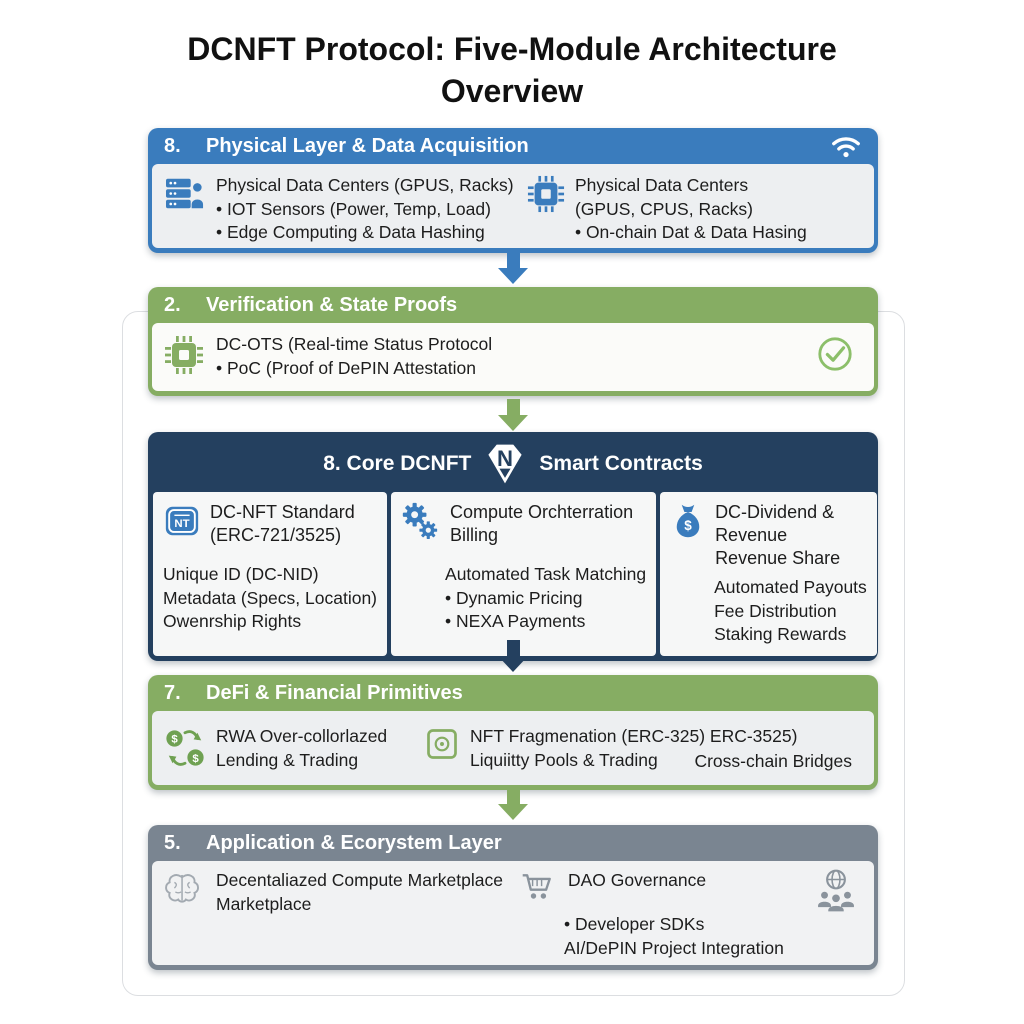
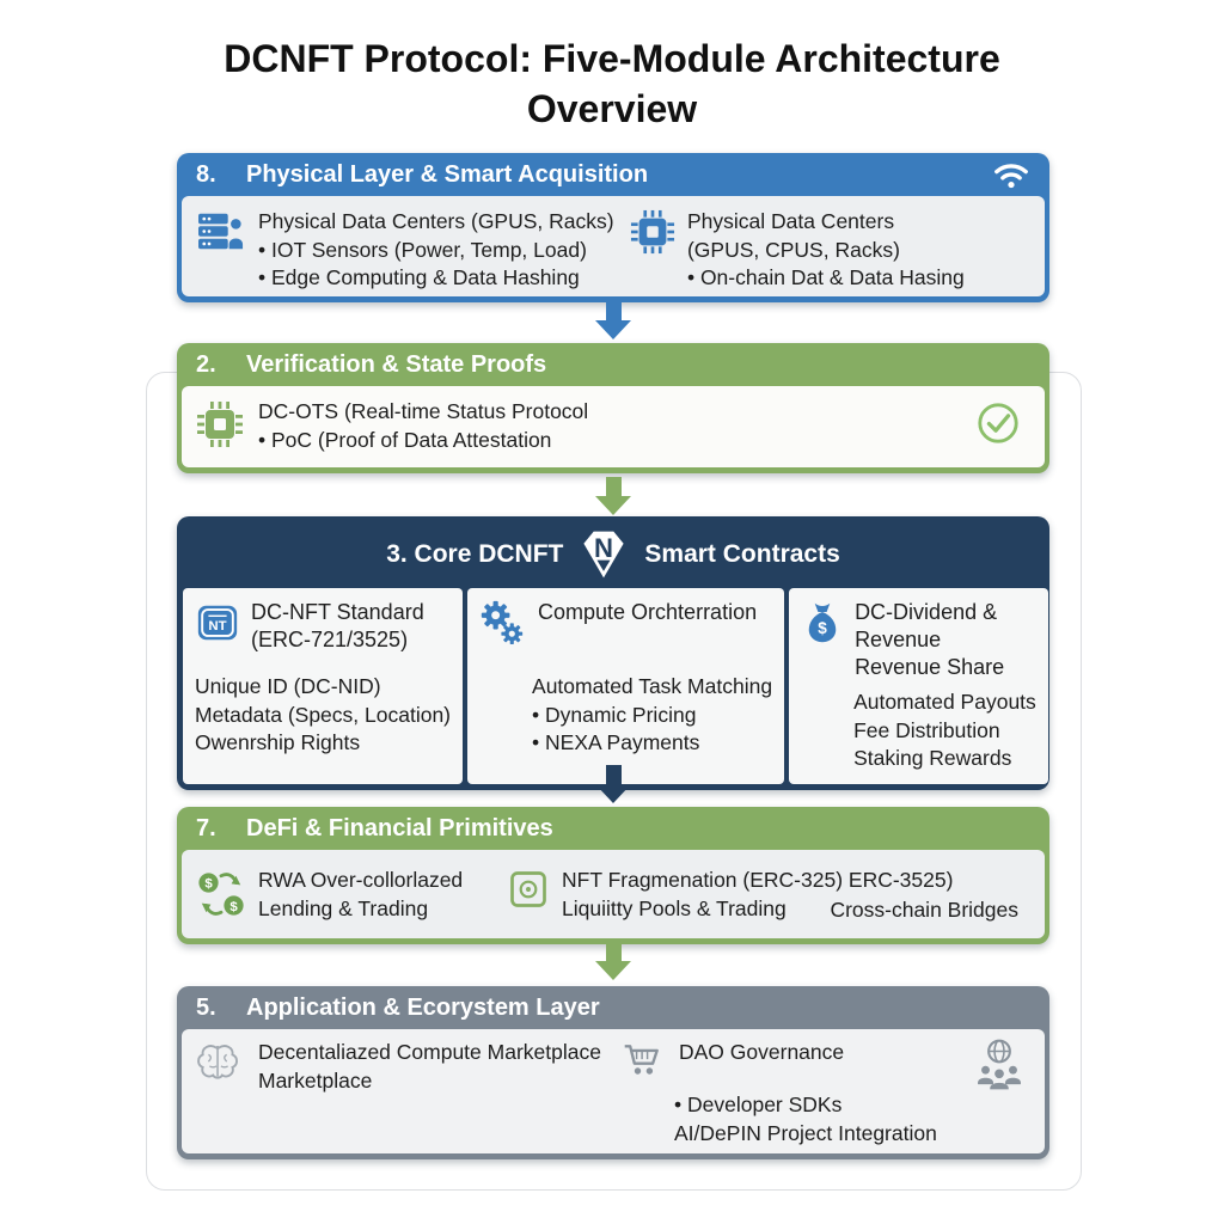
  DCNFT Protocol: Five-Module Architecture
  Overview
  8.
- Physical Layer & Data Acquisition
+ Physical Layer & Smart Acquisition
  Physical Data Centers (GPUS, Racks)
  • IOT Sensors (Power, Temp, Load)
  • Edge Computing & Data Hashing
  Physical Data Centers
  (GPUS, CPUS, Racks)
  • On-chain Dat & Data Hasing
  2.
  Verification & State Proofs
  DC-OTS (Real-time Status Protocol
- • PoC (Proof of DePIN Attestation
+ • PoC (Proof of Data Attestation
- 8. Core DCNFT
+ 3. Core DCNFT
  N
  Smart Contracts
  NT
  DC-NFT Standard
  (ERC-721/3525)
  Unique ID (DC-NID)
  Metadata (Specs, Location)
  Owenrship Rights
  Compute Orchterration
- Billing
  Automated Task Matching
  • Dynamic Pricing
  • NEXA Payments
  $
  DC-Dividend & Revenue
  Revenue Share
  Automated Payouts
  Fee Distribution
  Staking Rewards
  7.
  DeFi & Financial Primitives
  $
  $
  RWA Over-collorlazed
  Lending & Trading
  NFT Fragmenation (ERC-325) ERC-3525)
  Liquiitty Pools & Trading
  Cross-chain Bridges
  5.
  Application & Ecorystem Layer
  Decentaliazed Compute Marketplace
  Marketplace
  DAO Governance
  • Developer SDKs
  AI/DePIN Project Integration
